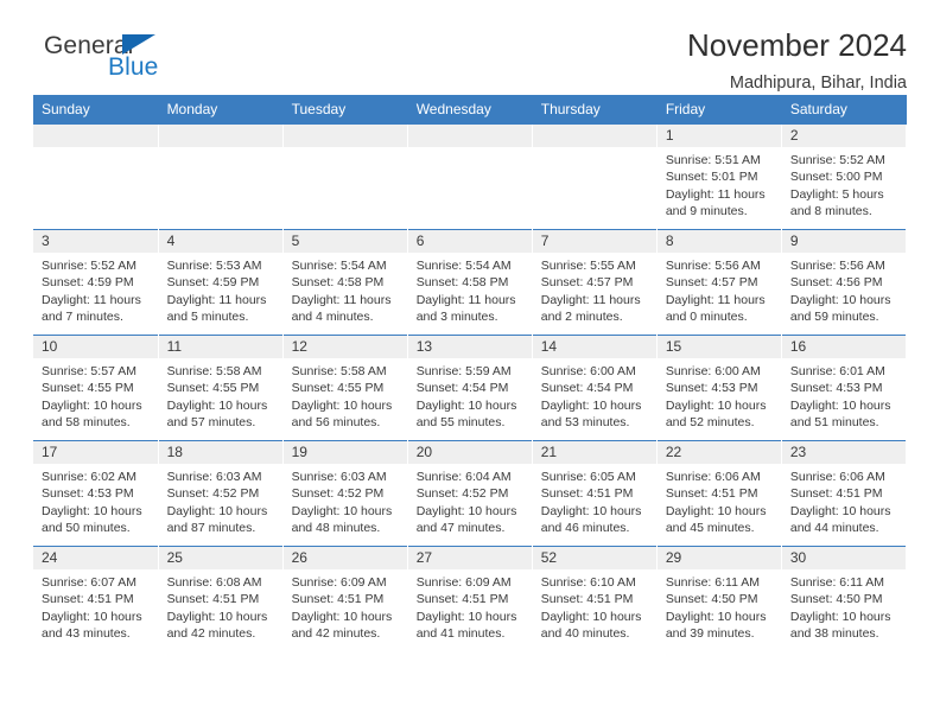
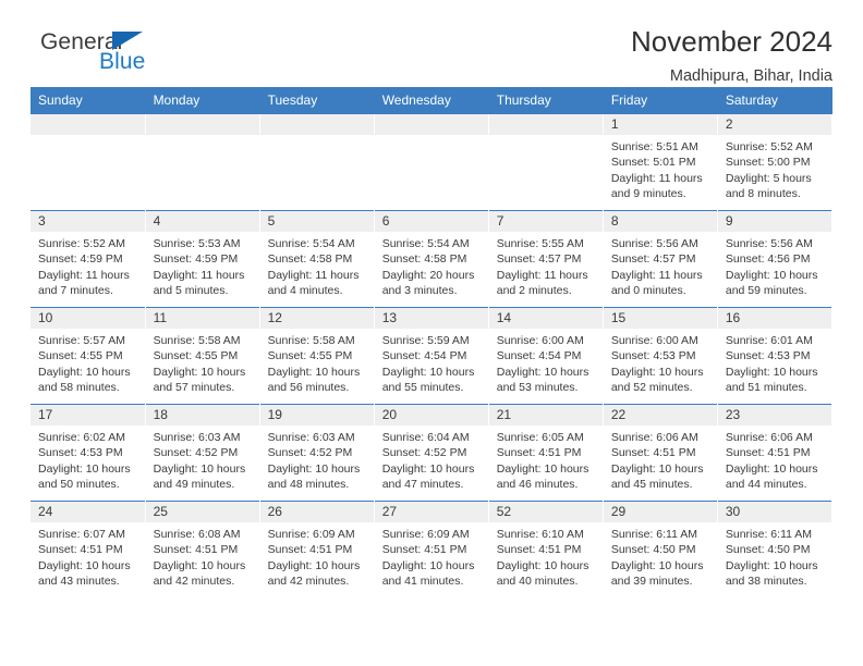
  General
  Blue
  November 2024
  Madhipura, Bihar, India
  Sunday	Monday	Tuesday	Wednesday	Thursday	Friday	Saturday
  					1Sunrise: 5:51 AMSunset: 5:01 PMDaylight: 11 hours and 9 minutes.	2Sunrise: 5:52 AMSunset: 5:00 PMDaylight: 5 hours and 8 minutes.
- 3Sunrise: 5:52 AMSunset: 4:59 PMDaylight: 11 hours and 7 minutes.	4Sunrise: 5:53 AMSunset: 4:59 PMDaylight: 11 hours and 5 minutes.	5Sunrise: 5:54 AMSunset: 4:58 PMDaylight: 11 hours and 4 minutes.	6Sunrise: 5:54 AMSunset: 4:58 PMDaylight: 11 hours and 3 minutes.	7Sunrise: 5:55 AMSunset: 4:57 PMDaylight: 11 hours and 2 minutes.	8Sunrise: 5:56 AMSunset: 4:57 PMDaylight: 11 hours and 0 minutes.	9Sunrise: 5:56 AMSunset: 4:56 PMDaylight: 10 hours and 59 minutes.
+ 3Sunrise: 5:52 AMSunset: 4:59 PMDaylight: 11 hours and 7 minutes.	4Sunrise: 5:53 AMSunset: 4:59 PMDaylight: 11 hours and 5 minutes.	5Sunrise: 5:54 AMSunset: 4:58 PMDaylight: 11 hours and 4 minutes.	6Sunrise: 5:54 AMSunset: 4:58 PMDaylight: 20 hours and 3 minutes.	7Sunrise: 5:55 AMSunset: 4:57 PMDaylight: 11 hours and 2 minutes.	8Sunrise: 5:56 AMSunset: 4:57 PMDaylight: 11 hours and 0 minutes.	9Sunrise: 5:56 AMSunset: 4:56 PMDaylight: 10 hours and 59 minutes.
  10Sunrise: 5:57 AMSunset: 4:55 PMDaylight: 10 hours and 58 minutes.	11Sunrise: 5:58 AMSunset: 4:55 PMDaylight: 10 hours and 57 minutes.	12Sunrise: 5:58 AMSunset: 4:55 PMDaylight: 10 hours and 56 minutes.	13Sunrise: 5:59 AMSunset: 4:54 PMDaylight: 10 hours and 55 minutes.	14Sunrise: 6:00 AMSunset: 4:54 PMDaylight: 10 hours and 53 minutes.	15Sunrise: 6:00 AMSunset: 4:53 PMDaylight: 10 hours and 52 minutes.	16Sunrise: 6:01 AMSunset: 4:53 PMDaylight: 10 hours and 51 minutes.
- 17Sunrise: 6:02 AMSunset: 4:53 PMDaylight: 10 hours and 50 minutes.	18Sunrise: 6:03 AMSunset: 4:52 PMDaylight: 10 hours and 87 minutes.	19Sunrise: 6:03 AMSunset: 4:52 PMDaylight: 10 hours and 48 minutes.	20Sunrise: 6:04 AMSunset: 4:52 PMDaylight: 10 hours and 47 minutes.	21Sunrise: 6:05 AMSunset: 4:51 PMDaylight: 10 hours and 46 minutes.	22Sunrise: 6:06 AMSunset: 4:51 PMDaylight: 10 hours and 45 minutes.	23Sunrise: 6:06 AMSunset: 4:51 PMDaylight: 10 hours and 44 minutes.
+ 17Sunrise: 6:02 AMSunset: 4:53 PMDaylight: 10 hours and 50 minutes.	18Sunrise: 6:03 AMSunset: 4:52 PMDaylight: 10 hours and 49 minutes.	19Sunrise: 6:03 AMSunset: 4:52 PMDaylight: 10 hours and 48 minutes.	20Sunrise: 6:04 AMSunset: 4:52 PMDaylight: 10 hours and 47 minutes.	21Sunrise: 6:05 AMSunset: 4:51 PMDaylight: 10 hours and 46 minutes.	22Sunrise: 6:06 AMSunset: 4:51 PMDaylight: 10 hours and 45 minutes.	23Sunrise: 6:06 AMSunset: 4:51 PMDaylight: 10 hours and 44 minutes.
  24Sunrise: 6:07 AMSunset: 4:51 PMDaylight: 10 hours and 43 minutes.	25Sunrise: 6:08 AMSunset: 4:51 PMDaylight: 10 hours and 42 minutes.	26Sunrise: 6:09 AMSunset: 4:51 PMDaylight: 10 hours and 42 minutes.	27Sunrise: 6:09 AMSunset: 4:51 PMDaylight: 10 hours and 41 minutes.	52Sunrise: 6:10 AMSunset: 4:51 PMDaylight: 10 hours and 40 minutes.	29Sunrise: 6:11 AMSunset: 4:50 PMDaylight: 10 hours and 39 minutes.	30Sunrise: 6:11 AMSunset: 4:50 PMDaylight: 10 hours and 38 minutes.
